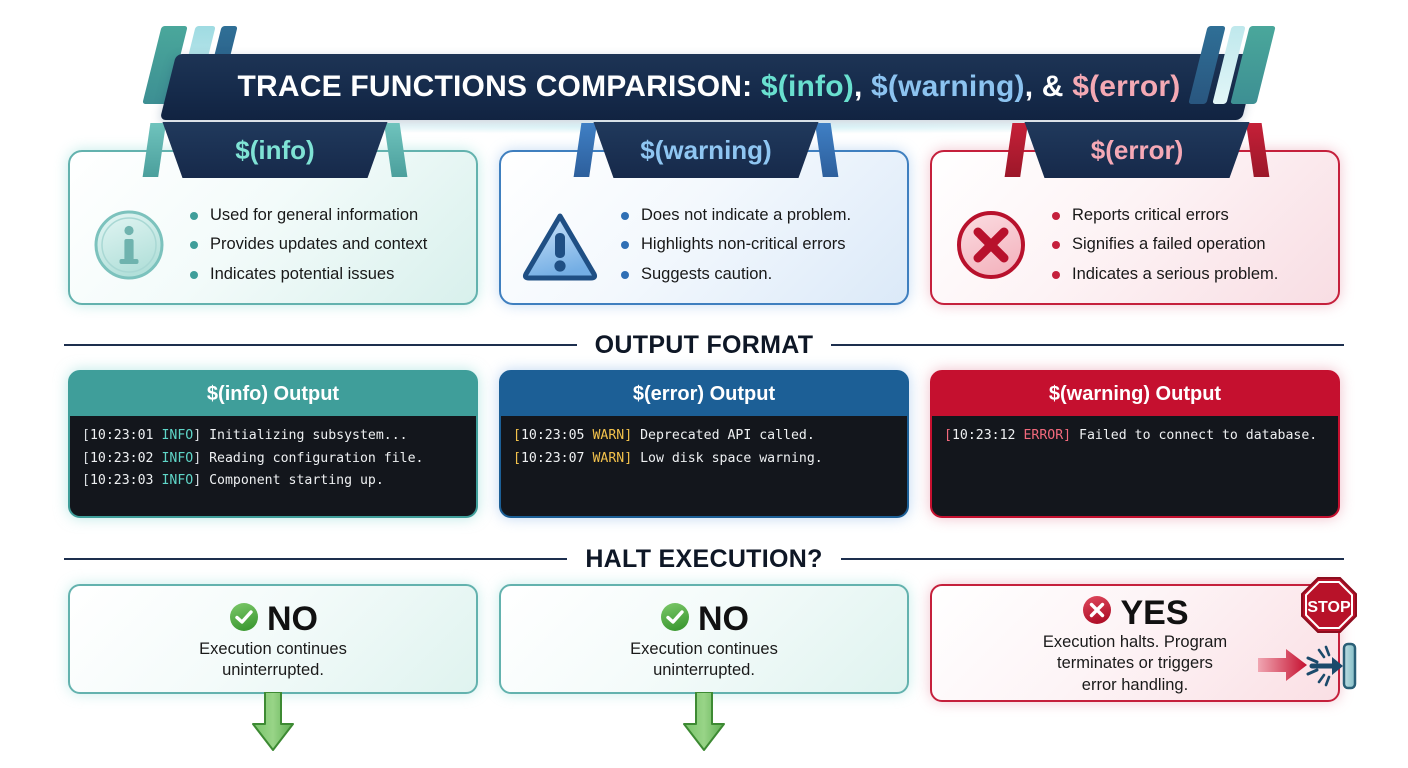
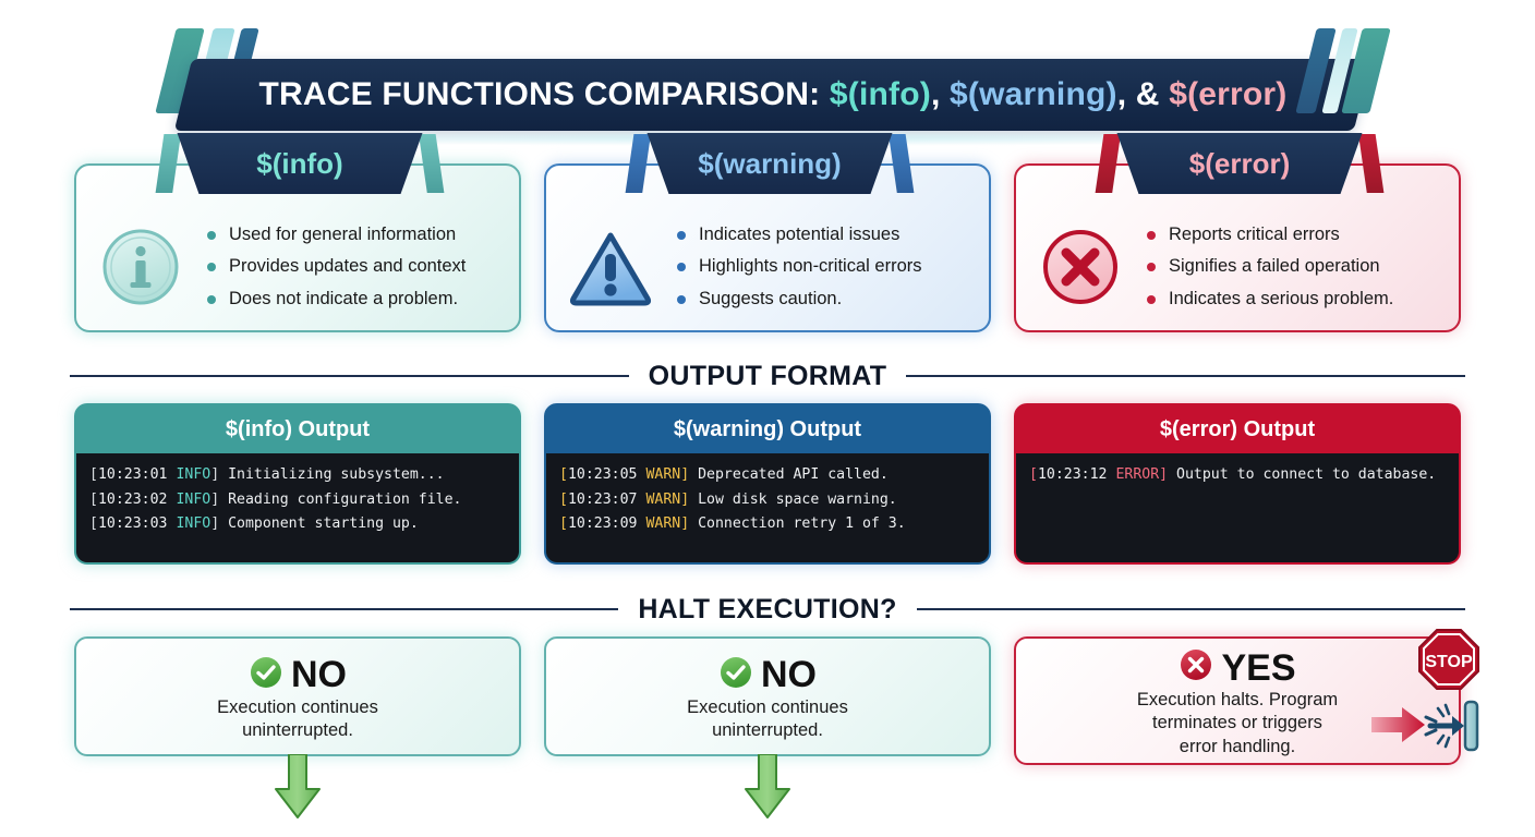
  TRACE FUNCTIONS COMPARISON:
  $(info)
  ,
  $(warning)
  , &
  $(error)
  Used for general information
  Provides updates and context
- Indicates potential issues
+ Does not indicate a problem.
  $(info)
- Does not indicate a problem.
+ Indicates potential issues
  Highlights non-critical errors
  Suggests caution.
  $(warning)
  Reports critical errors
  Signifies a failed operation
  Indicates a serious problem.
  $(error)
  OUTPUT FORMAT
  $(info) Output
  [10:23:01 INFO] Initializing subsystem...
  [10:23:02 INFO] Reading configuration file.
  [10:23:03 INFO] Component starting up.
- $(error) Output
+ $(warning) Output
  [10:23:05 WARN] Deprecated API called.
  [10:23:07 WARN] Low disk space warning.
+ [10:23:09 WARN] Connection retry 1 of 3.
- $(warning) Output
+ $(error) Output
- [10:23:12 ERROR] Failed to connect to database.
+ [10:23:12 ERROR] Output to connect to database.
  HALT EXECUTION?
  NO
  Execution continues
  uninterrupted.
  NO
  Execution continues
  uninterrupted.
  YES
  Execution halts. Program
  terminates or triggers
  error handling.
  STOP
